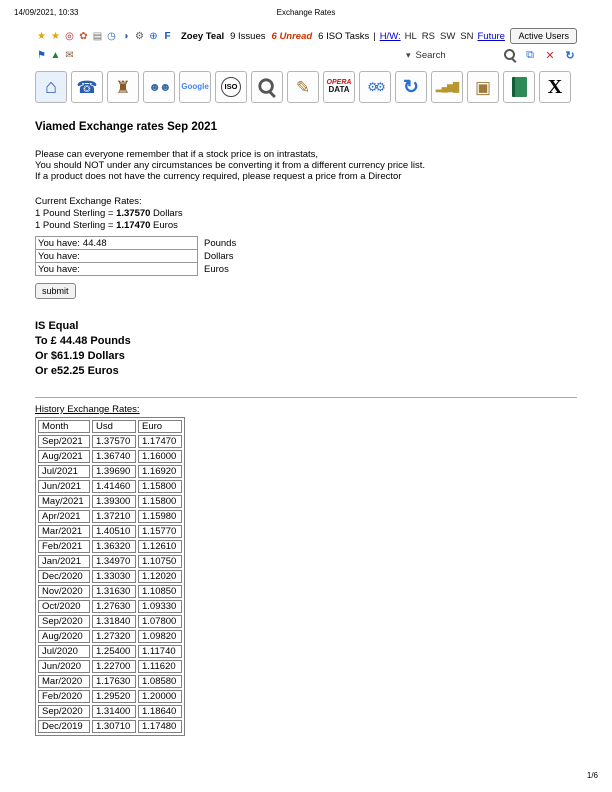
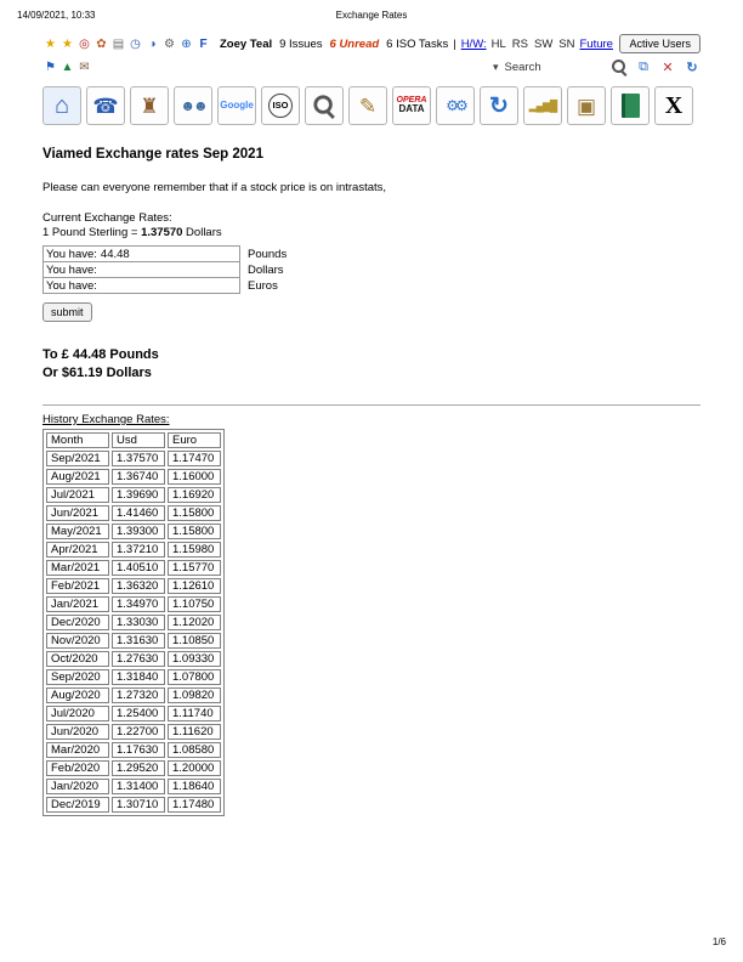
  14/09/2021, 10:33
  Exchange Rates
  ★
  ★
  ◎
  ✿
  ▤
  ◷
  ◑
  ⚙
  ⊕
  F
  Zoey Teal
  9 Issues
  6 Unread
  6 ISO Tasks
  |
  H/W:
  HL
  RS
  SW
  SN
  Future
  Active Users
  ⚑
  ▲
  ✉
  ▾
  Search
  ⧉
  ✕
  ↻
  ⌂
  ☎
  ♜
  ☻☻
  Google
  ISO
  ✎
  DATA
  ⚙⚙
  ↻
  ▂▄▆█
  ▣
  X
  Viamed Exchange rates Sep 2021
  Please can everyone remember that if a stock price is on intrastats,
- You should NOT under any circumstances be converting it from a different currency price list.
- If a product does not have the currency required, please request a price from a Director
  Current Exchange Rates:
  1 Pound Sterling = 1.37570 Dollars
- 1 Pound Sterling = 1.17470 Euros
  You have:
  44.48
  Pounds
  You have:
  Dollars
  You have:
  Euros
  submit
- IS Equal
  To £ 44.48 Pounds
  Or $61.19 Dollars
- Or e52.25 Euros
  History Exchange Rates:
  	Month	Usd	Euro
  Sep/2021	1.37570	1.17470
  Aug/2021	1.36740	1.16000
  Jul/2021	1.39690	1.16920
  Jun/2021	1.41460	1.15800
  May/2021	1.39300	1.15800
  Apr/2021	1.37210	1.15980
  Mar/2021	1.40510	1.15770
  Feb/2021	1.36320	1.12610
  Jan/2021	1.34970	1.10750
  Dec/2020	1.33030	1.12020
  Nov/2020	1.31630	1.10850
  Oct/2020	1.27630	1.09330
  Sep/2020	1.31840	1.07800
  Aug/2020	1.27320	1.09820
  Jul/2020	1.25400	1.11740
  Jun/2020	1.22700	1.11620
  Mar/2020	1.17630	1.08580
  Feb/2020	1.29520	1.20000
- Sep/2020	1.31400	1.18640
+ Jan/2020	1.31400	1.18640
  Dec/2019	1.30710	1.17480
  1/6
